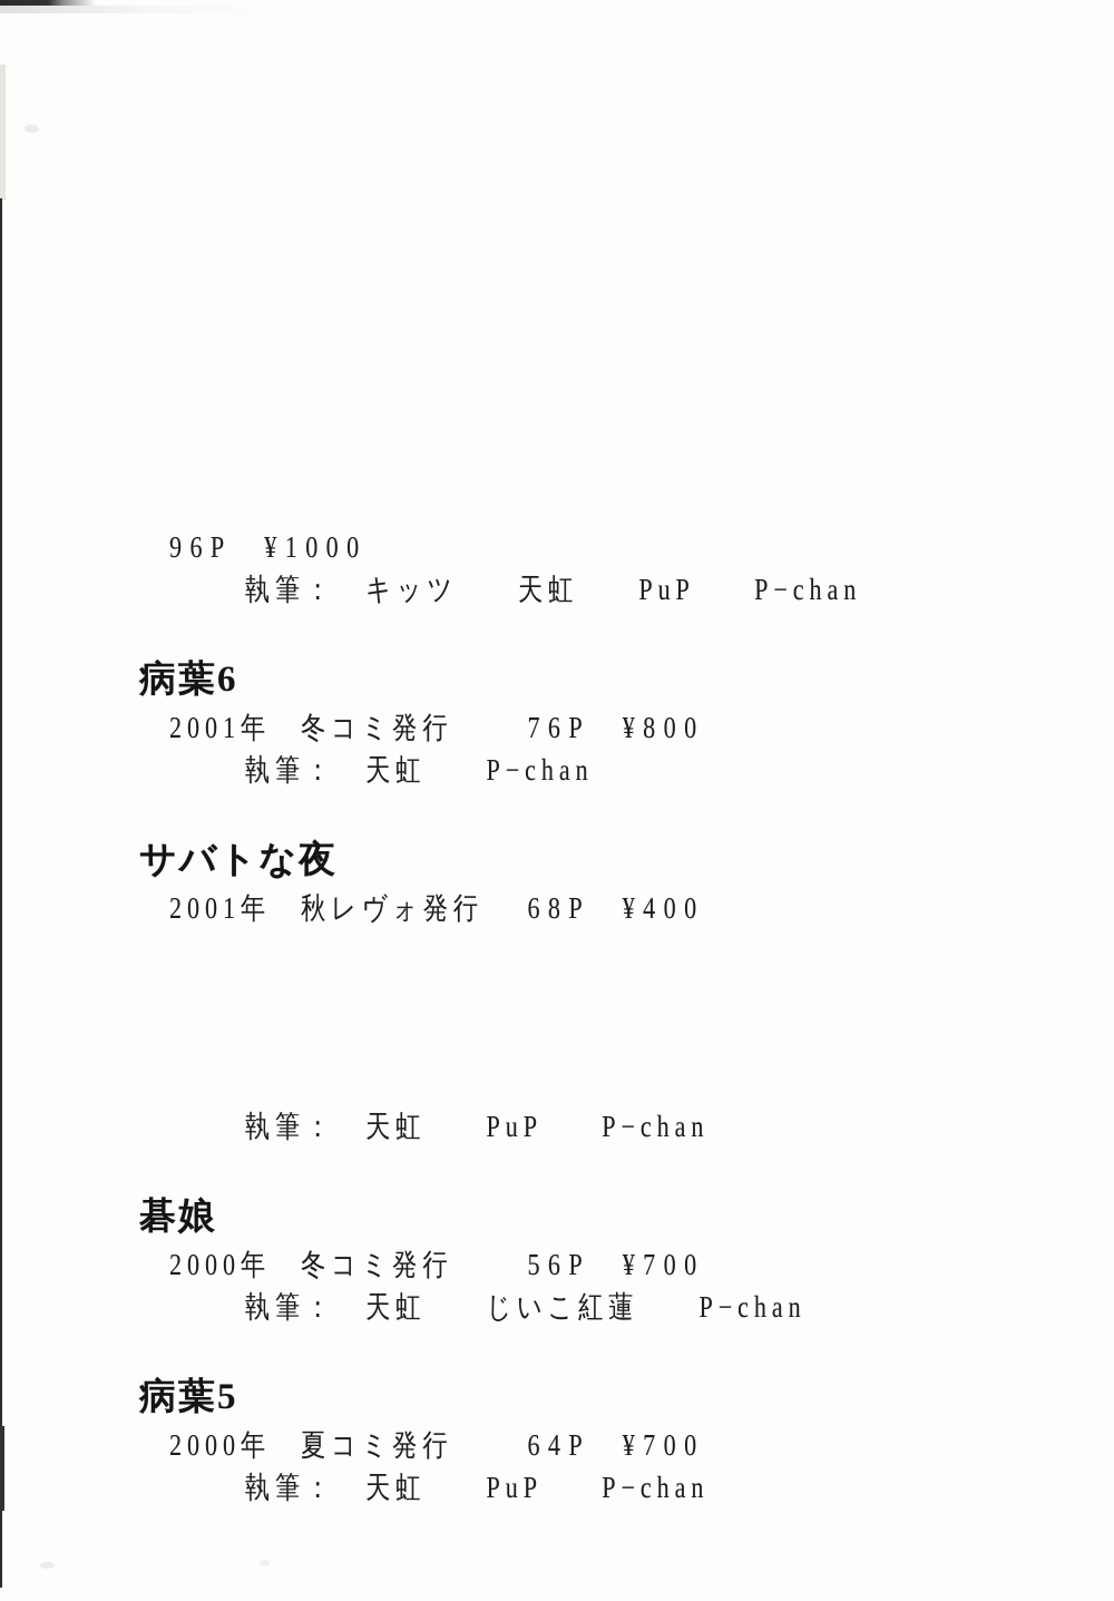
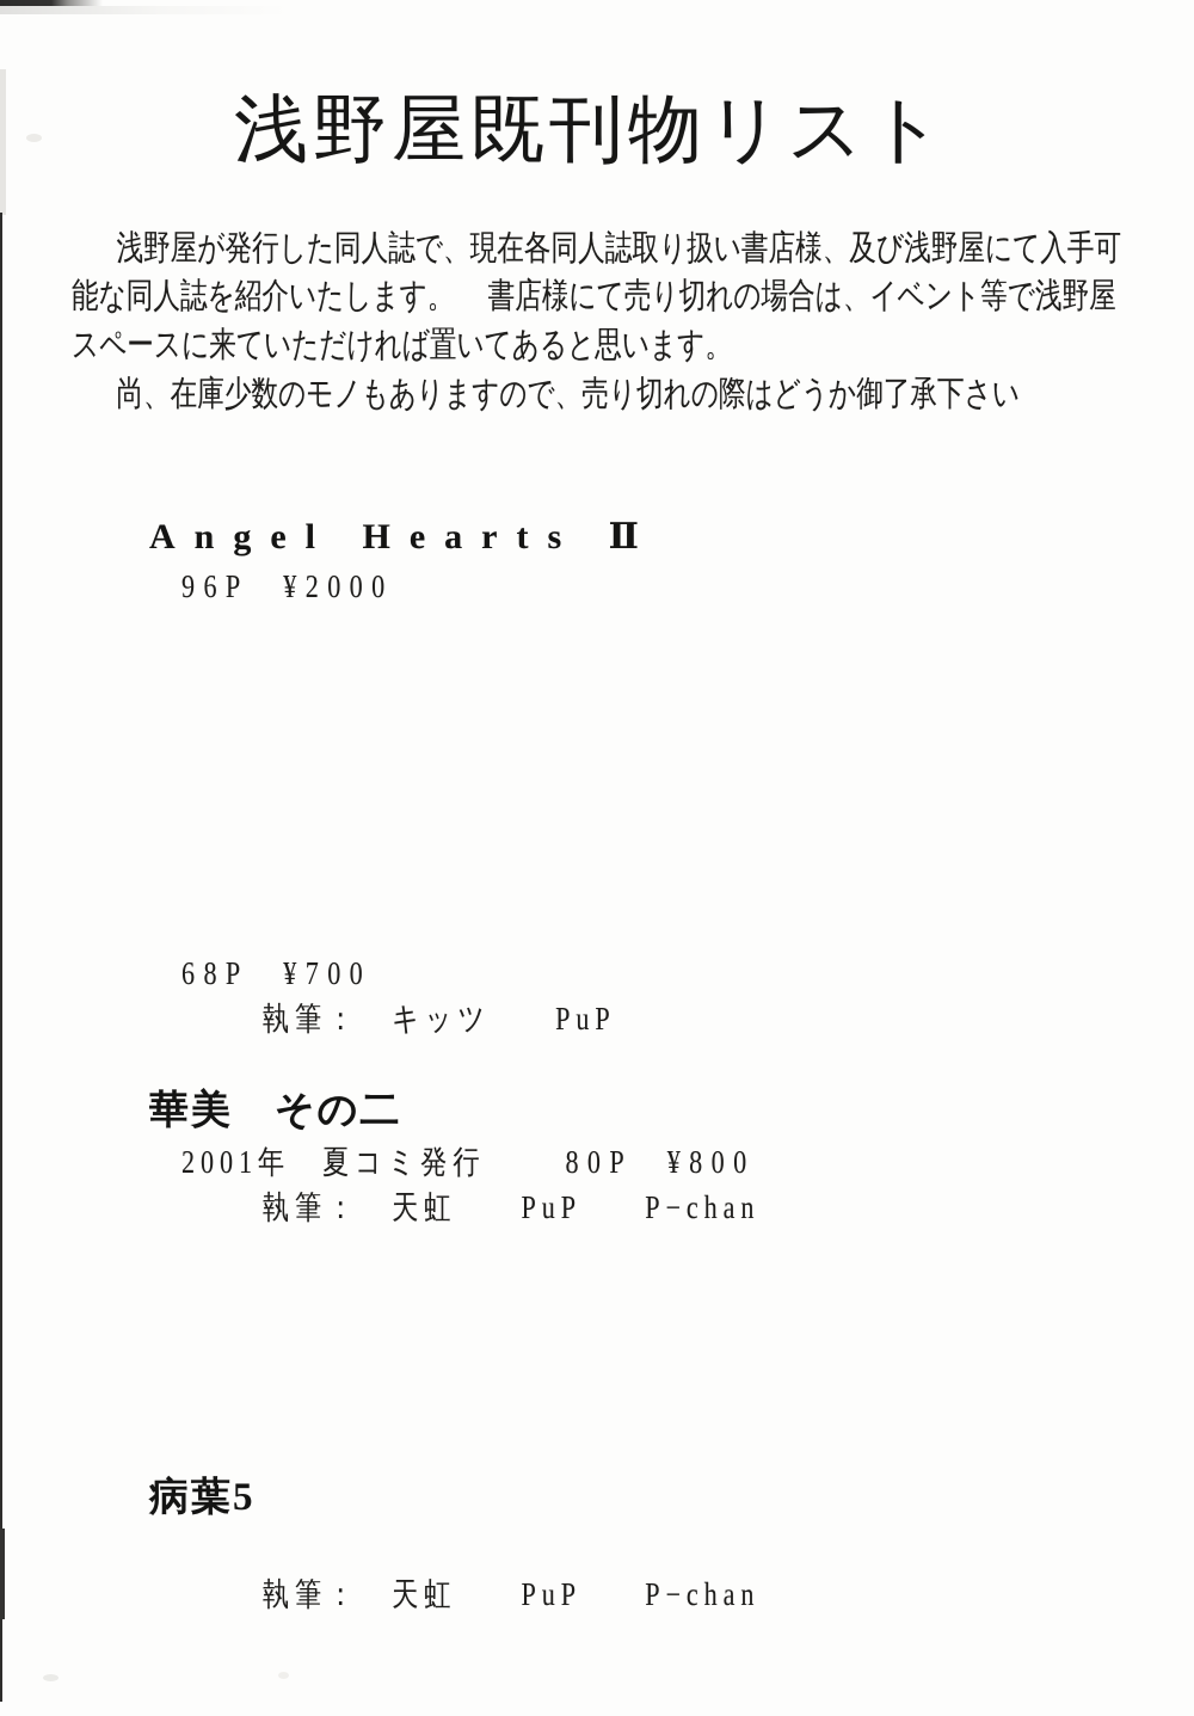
+ 浅野屋既刊物リスト
+ 浅野屋が発行した同人誌で、現在各同人誌取り扱い書店様、及び浅野屋にて入手可
+ 能な同人誌を紹介いたします。 書店様にて売り切れの場合は、イベント等で浅野屋
+ スペースに来ていただければ置いてあると思います。
+ 尚、在庫少数のモノもありますので、売り切れの際はどうか御了承下さい
+ Angel Hearts Ⅱ
- 96P ¥1000
+ 96P ¥2000
- 執筆： キッツ 天虹 PuP P−chan
- 病葉6
- 2001年 冬コミ発行
- 76P ¥800
- 執筆： 天虹 P−chan
- サバトな夜
- 2001年 秋レヴォ発行
- 68P ¥400
+ 68P ¥700
+ 執筆： キッツ PuP
+ 華美 その二
+ 2001年 夏コミ発行
+ 80P ¥800
  執筆： 天虹 PuP P−chan
- 碁娘
- 2000年 冬コミ発行
- 56P ¥700
- 執筆： 天虹 じいこ紅蓮 P−chan
  病葉5
- 2000年 夏コミ発行
- 64P ¥700
  執筆： 天虹 PuP P−chan
